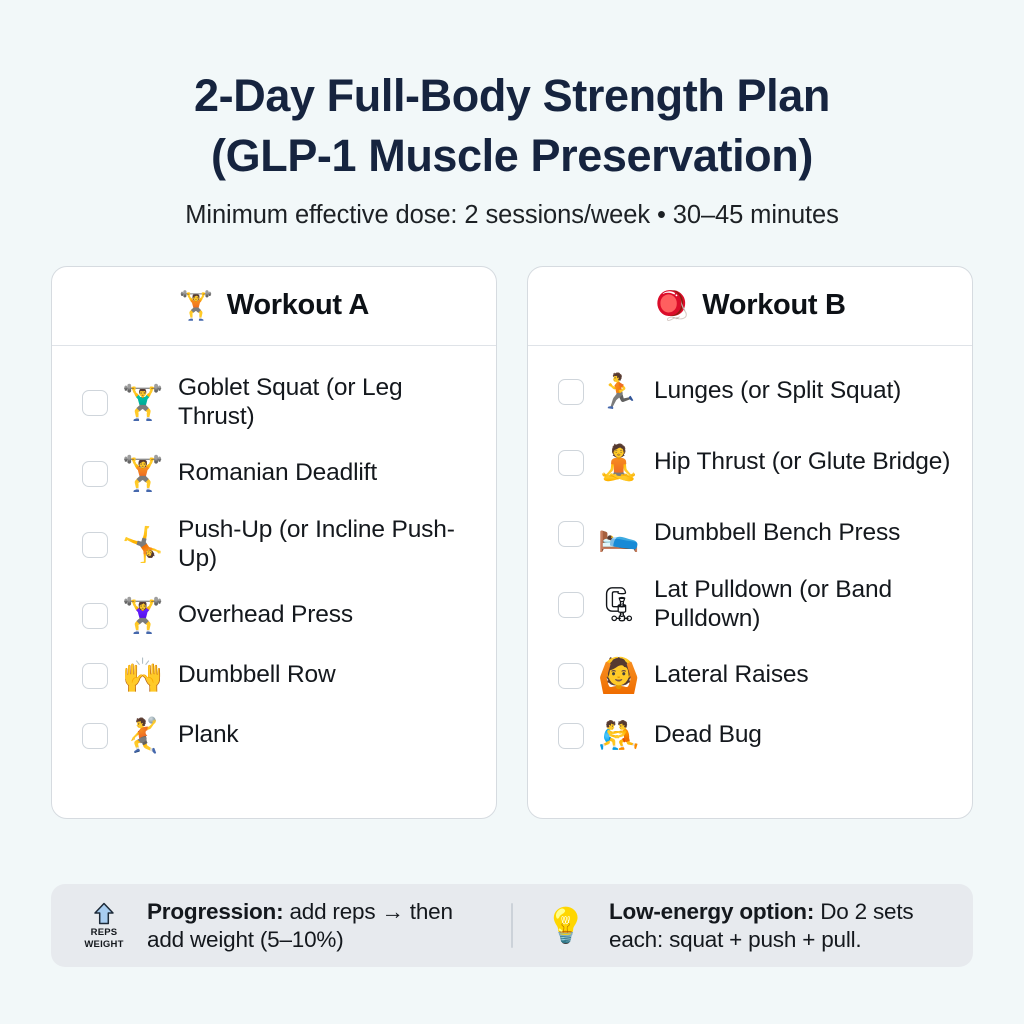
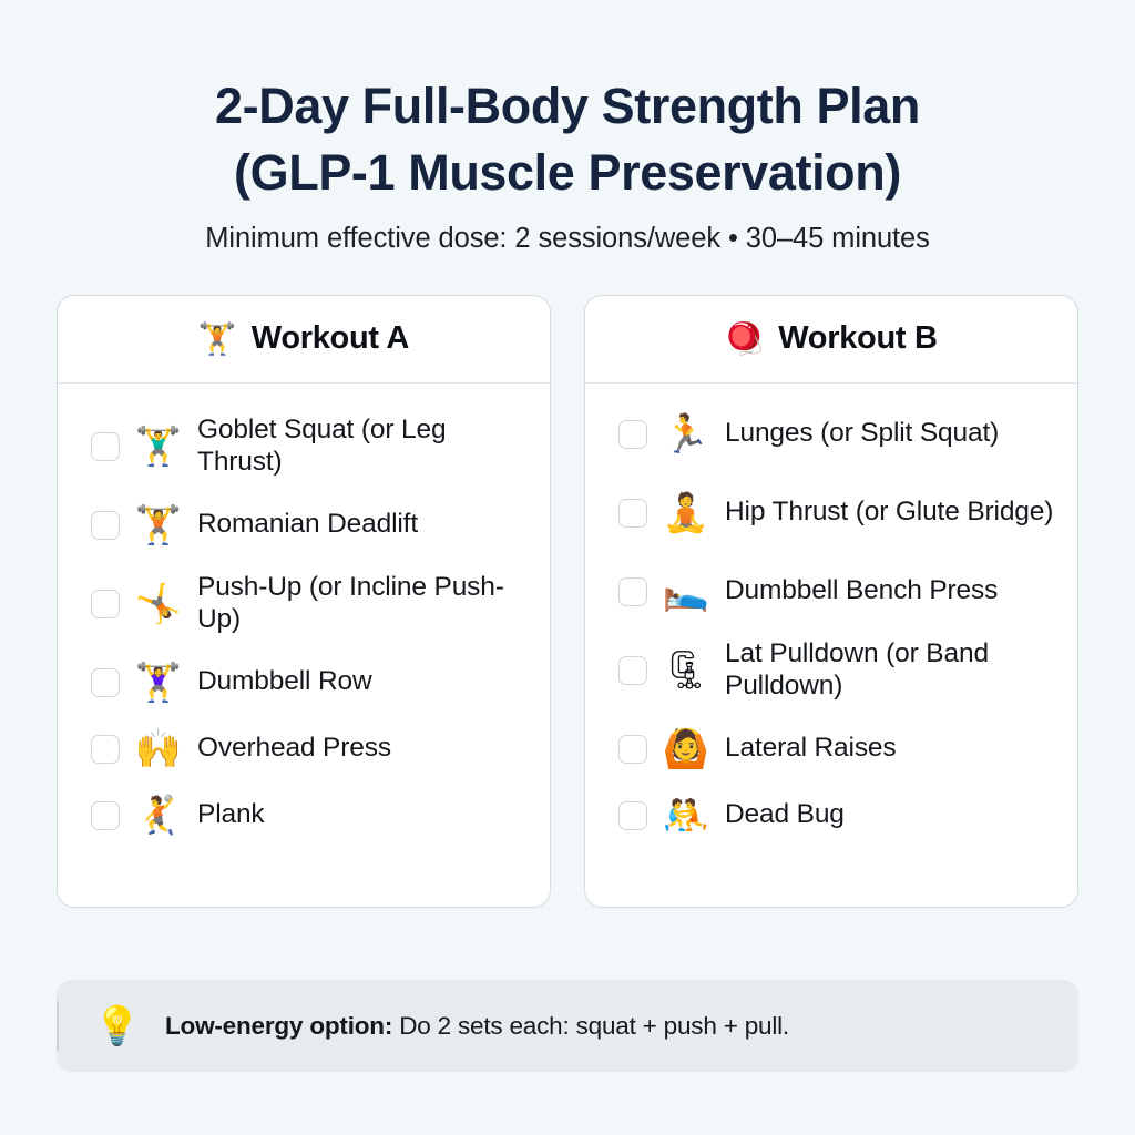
  2-Day Full-Body Strength Plan
  (GLP-1 Muscle Preservation)
  Minimum effective dose: 2 sessions/week • 30–45 minutes
  🏋
  Workout A
  🏋️‍♂️
  Goblet Squat (or Leg Thrust)
  🏋️
  Romanian Deadlift
  🤸
  Push-Up (or Incline Push-Up)
  🏋️‍♀️
- Overhead Press
+ Dumbbell Row
  🙌
- Dumbbell Row
+ Overhead Press
  🤾
  Plank
  🪀
  Workout B
  🏃
  Lunges (or Split Squat)
  🧘
  Hip Thrust (or Glute Bridge)
  🛌
  Dumbbell Bench Press
  🗜
  Lat Pulldown (or Band Pulldown)
  🙆
  Lateral Raises
  🤼
  Dead Bug
- REPS
- WEIGHT
- Progression: add reps → then add weight (5–10%)
  💡
  Low-energy option: Do 2 sets each: squat + push + pull.
